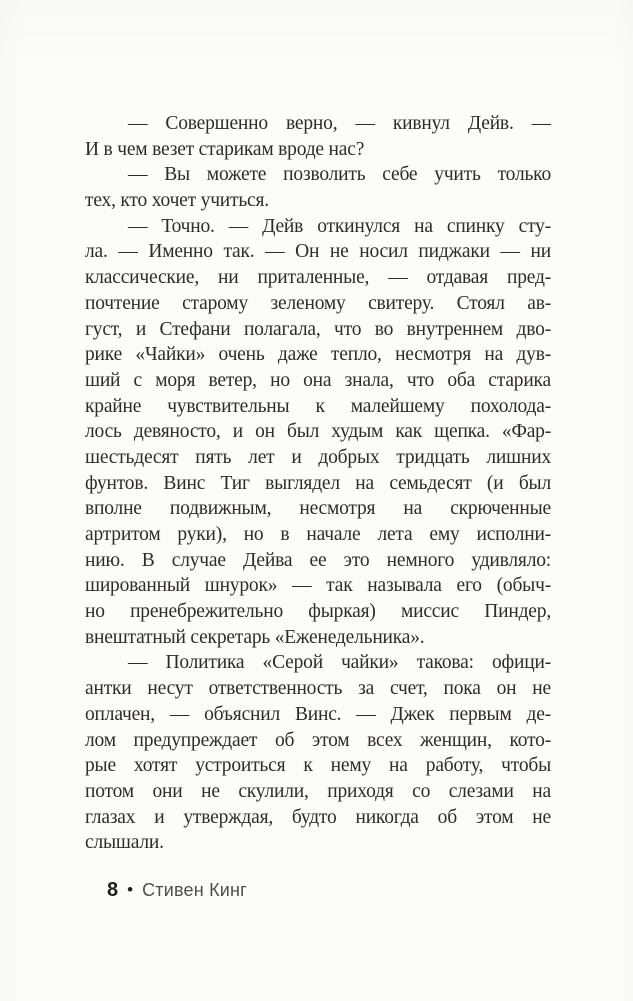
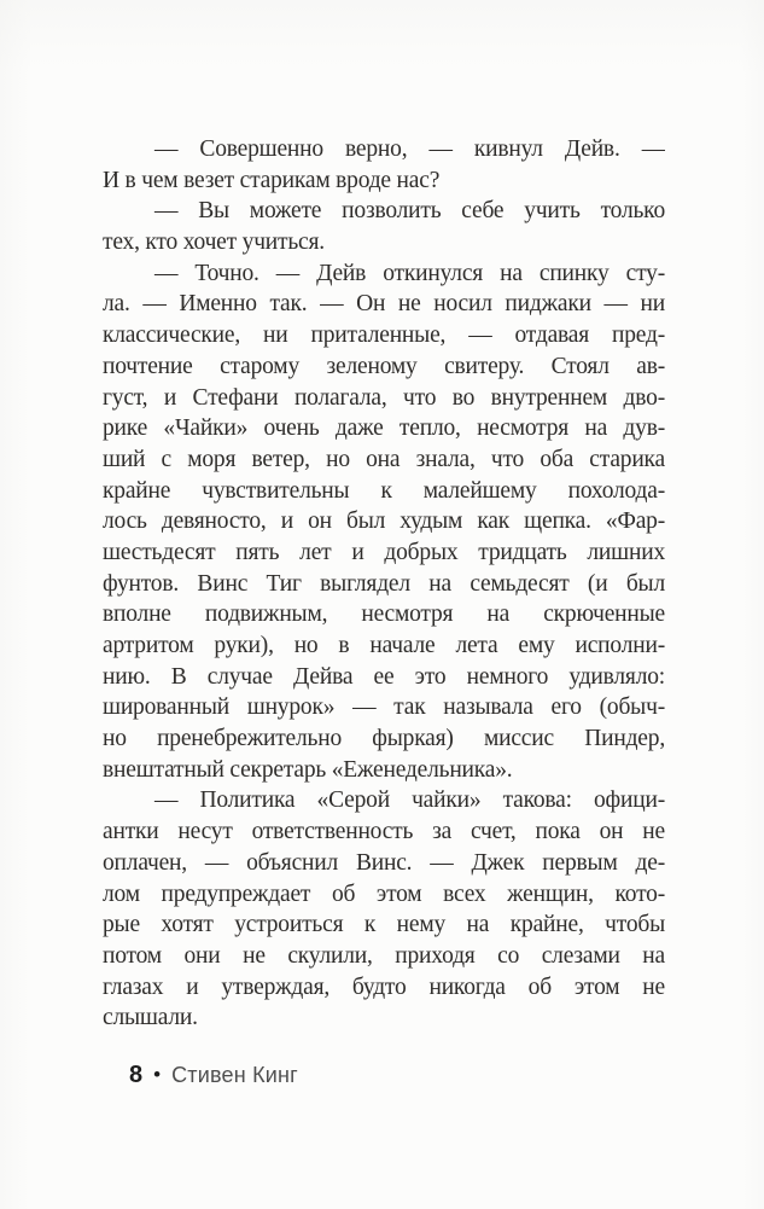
  — Совершенно верно, — кивнул Дейв. —
  И в чем везет старикам вроде нас?
  — Вы можете позволить себе учить только
  тех, кто хочет учиться.
  — Точно. — Дейв откинулся на спинку сту-
  ла. — Именно так. — Он не носил пиджаки — ни
  классические, ни приталенные, — отдавая пред-
  почтение старому зеленому свитеру. Стоял ав-
  густ, и Стефани полагала, что во внутреннем дво-
  рике «Чайки» очень даже тепло, несмотря на дув-
  ший с моря ветер, но она знала, что оба старика
  крайне чувствительны к малейшему похолода-
  лось девяносто, и он был худым как щепка. «Фар-
  шестьдесят пять лет и добрых тридцать лишних
  фунтов. Винс Тиг выглядел на семьдесят (и был
  вполне подвижным, несмотря на скрюченные
  артритом руки), но в начале лета ему исполни-
  нию. В случае Дейва ее это немного удивляло:
  шированный шнурок» — так называла его (обыч-
  но пренебрежительно фыркая) миссис Пиндер,
  внештатный секретарь «Еженедельника».
  — Политика «Серой чайки» такова: офици-
  антки несут ответственность за счет, пока он не
  оплачен, — объяснил Винс. — Джек первым де-
  лом предупреждает об этом всех женщин, кото-
- рые хотят устроиться к нему на работу, чтобы
+ рые хотят устроиться к нему на крайне, чтобы
  потом они не скулили, приходя со слезами на
  глазах и утверждая, будто никогда об этом не
  слышали.
  8
  •
  Стивен Кинг
